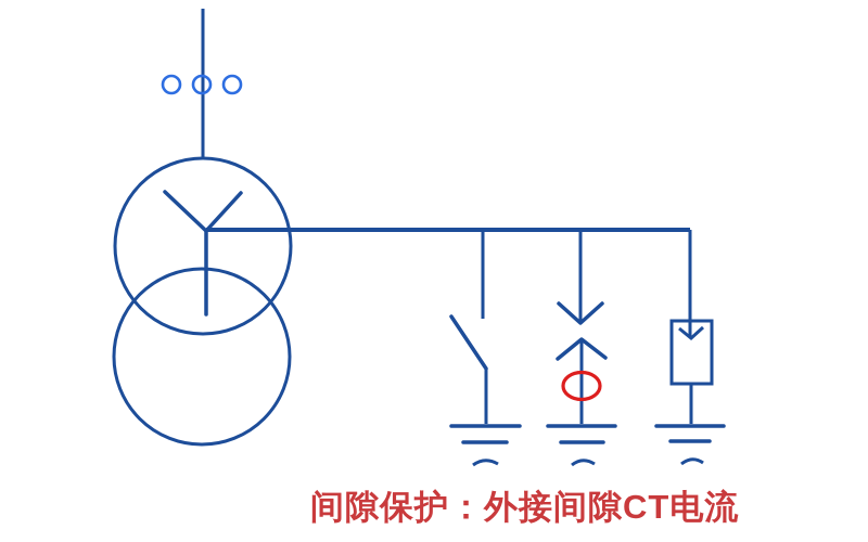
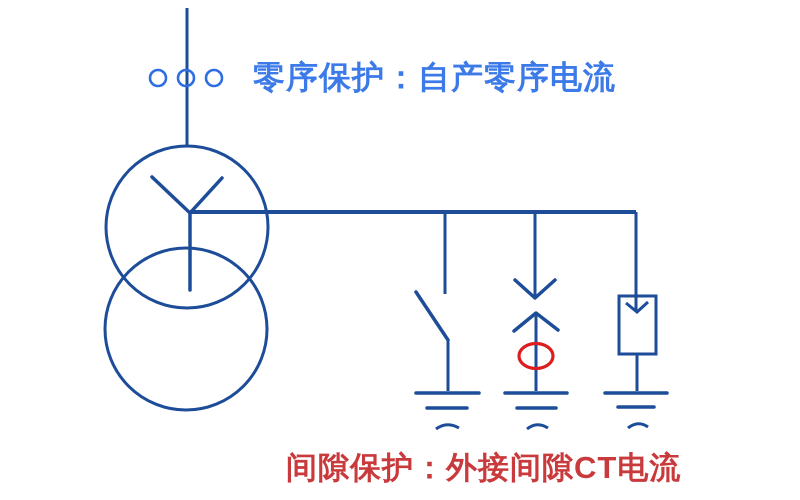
+ 零序保护：自产零序电流
  间隙保护：外接间隙CT电流
